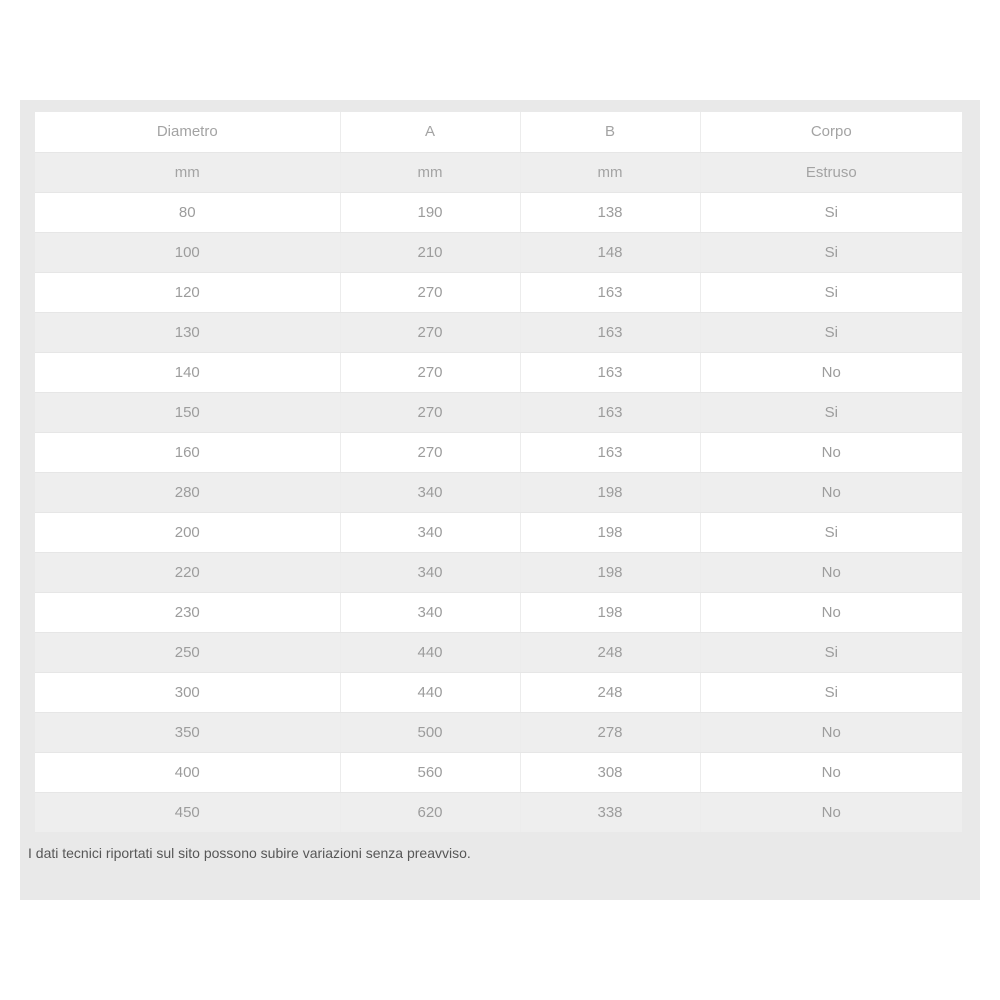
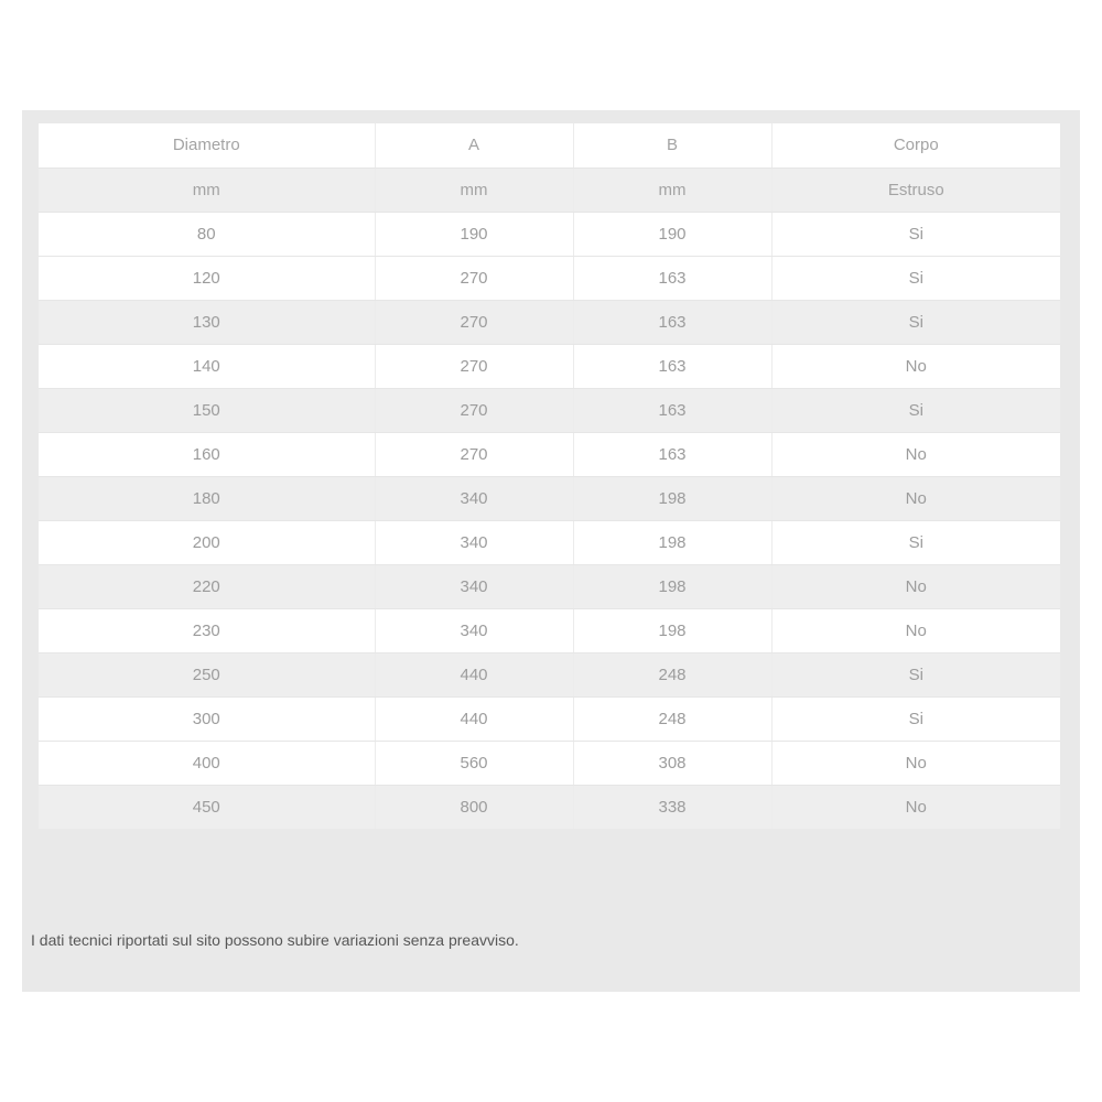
  Diametro	A	B	Corpo
  mm	mm	mm	Estruso
- 80	190	138	Si
+ 80	190	190	Si
- 100	210	148	Si
  120	270	163	Si
  130	270	163	Si
  140	270	163	No
  150	270	163	Si
  160	270	163	No
- 280	340	198	No
+ 180	340	198	No
  200	340	198	Si
  220	340	198	No
  230	340	198	No
  250	440	248	Si
  300	440	248	Si
- 350	500	278	No
  400	560	308	No
- 450	620	338	No
+ 450	800	338	No
  I dati tecnici riportati sul sito possono subire variazioni senza preavviso.
